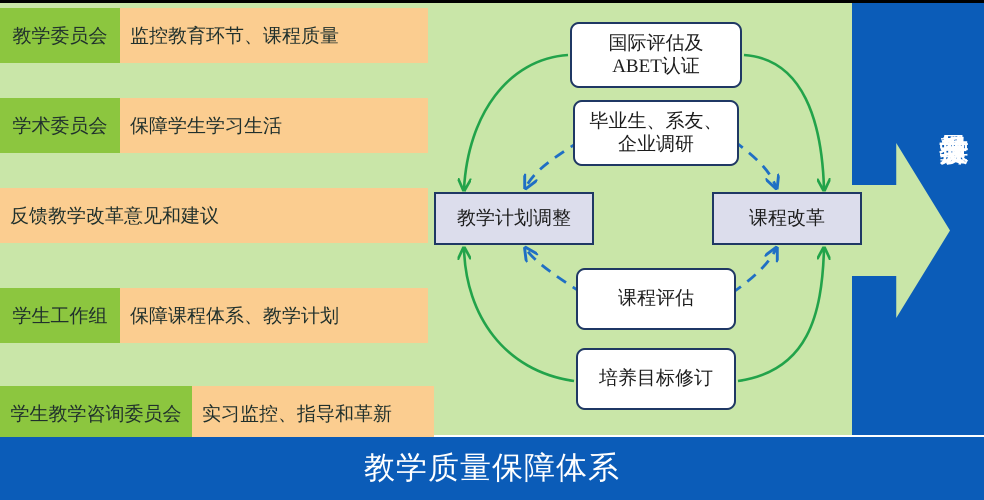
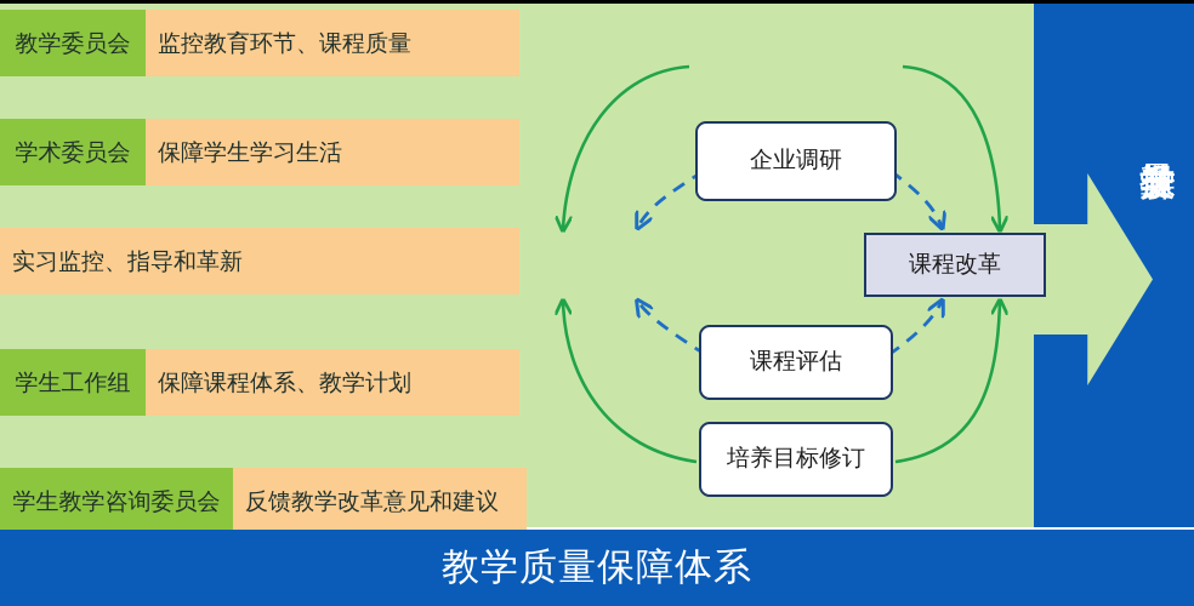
  教学委员会
  监控教育环节、课程质量
  学术委员会
  保障学生学习生活
- 反馈教学改革意见和建议
+ 实习监控、指导和革新
  学生工作组
  保障课程体系、教学计划
  学生教学咨询委员会
- 实习监控、指导和革新
+ 反馈教学改革意见和建议
- 国际评估及
- ABET认证
- 毕业生、系友、
  企业调研
  课程评估
  培养目标修订
- 教学计划调整
  课程改革
  教学质量保障体系
